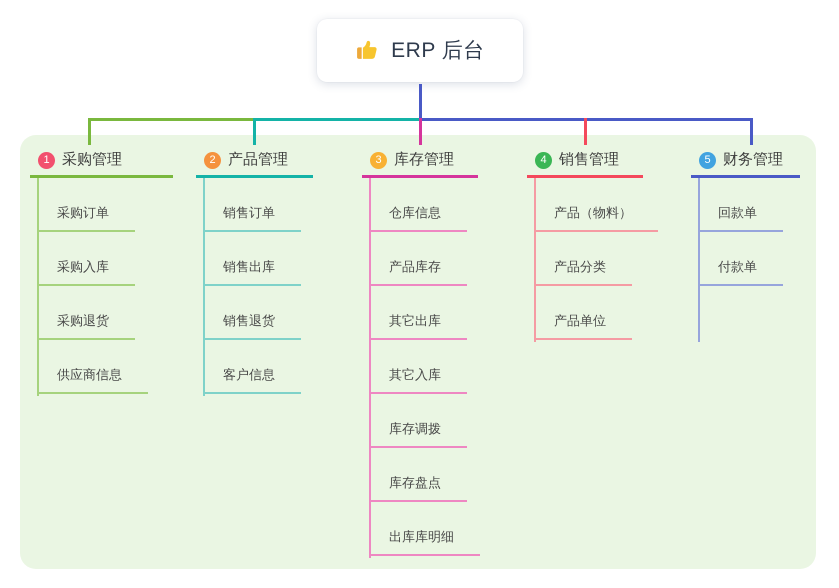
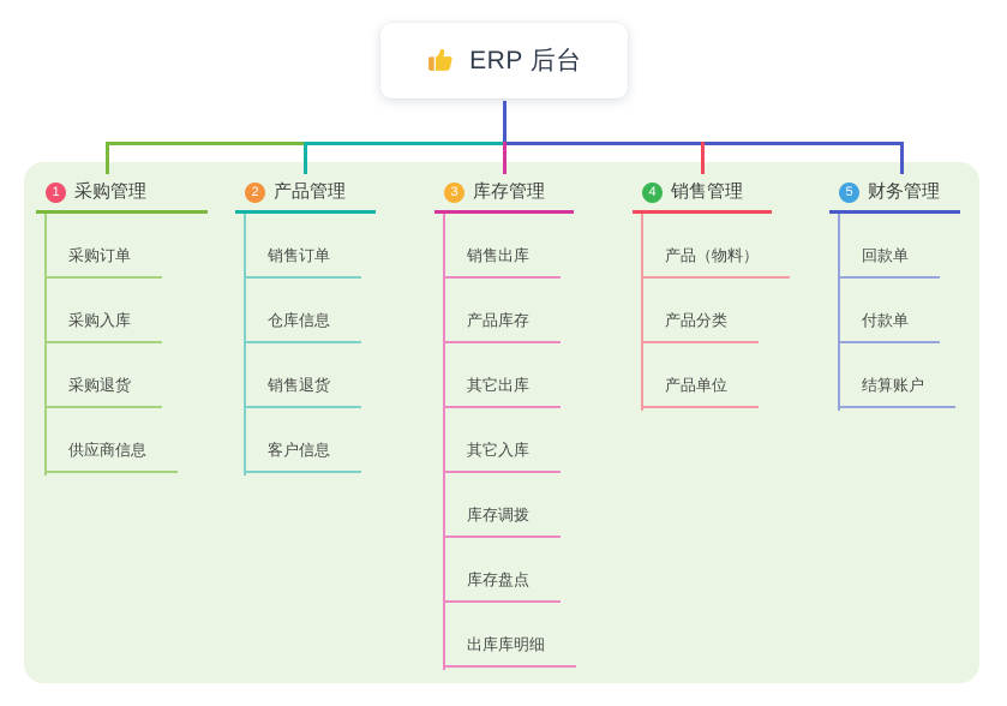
  ERP 后台
  1
  采购管理
  采购订单
  采购入库
  采购退货
  供应商信息
  2
  产品管理
  销售订单
- 销售出库
+ 仓库信息
  销售退货
  客户信息
  3
  库存管理
- 仓库信息
+ 销售出库
  产品库存
  其它出库
  其它入库
  库存调拨
  库存盘点
  出库库明细
  4
  销售管理
  产品（物料）
  产品分类
  产品单位
  5
  财务管理
  回款单
  付款单
+ 结算账户
